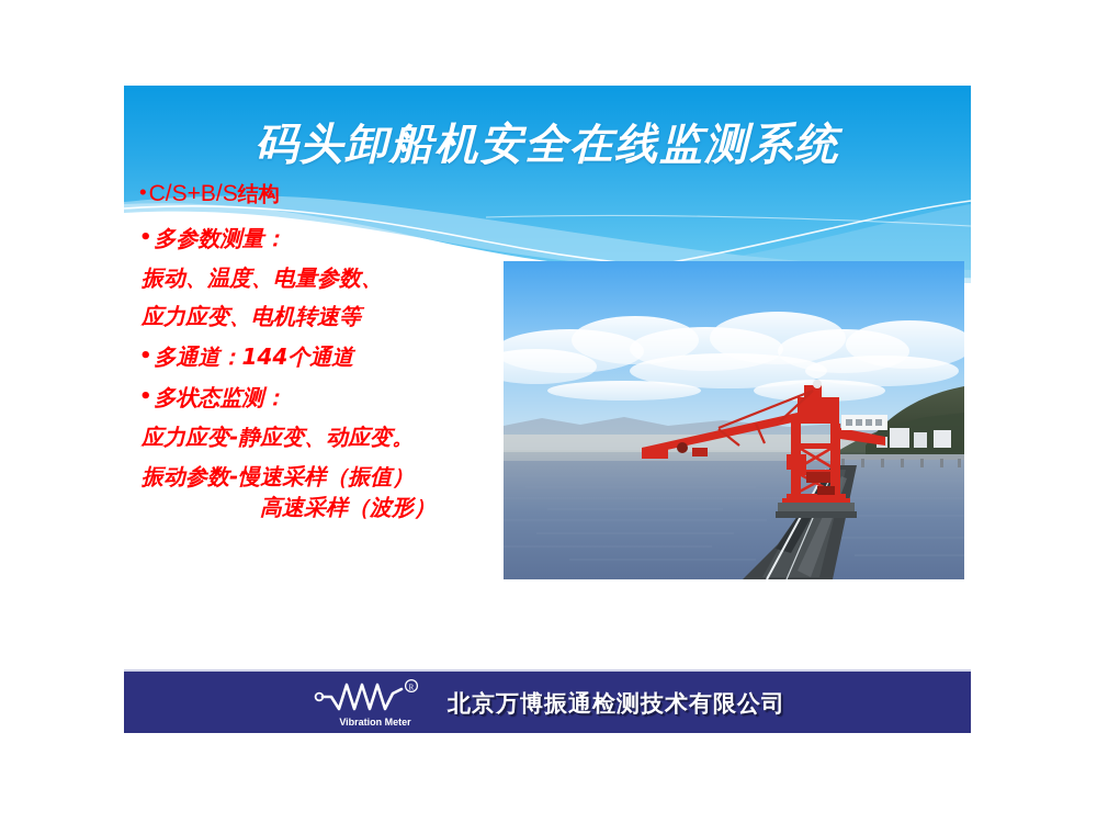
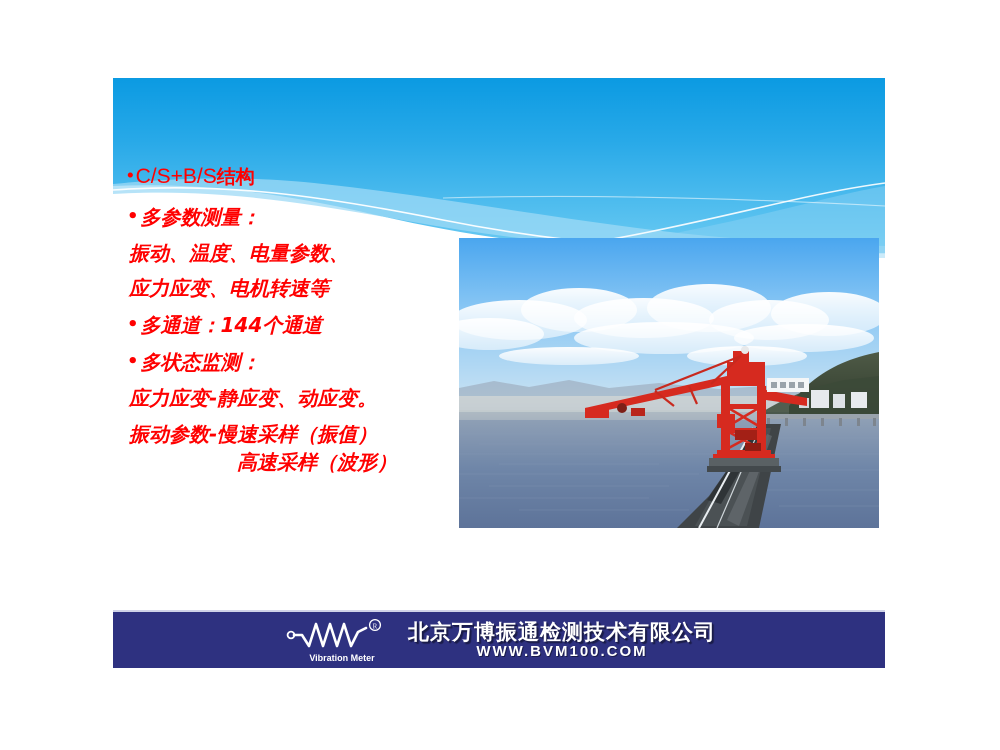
- 码头卸船机安全在线监测系统
  C/S+B/S结构
  多参数测量：
  振动、温度、电量参数、
  应力应变、电机转速等
  多通道：144个通道
  多状态监测：
  应力应变-静应变、动应变。
  振动参数-慢速采样（振值）
  高速采样（波形）
  R
  Vibration Meter
  北京万博振通检测技术有限公司
+ WWW.BVM100.COM
